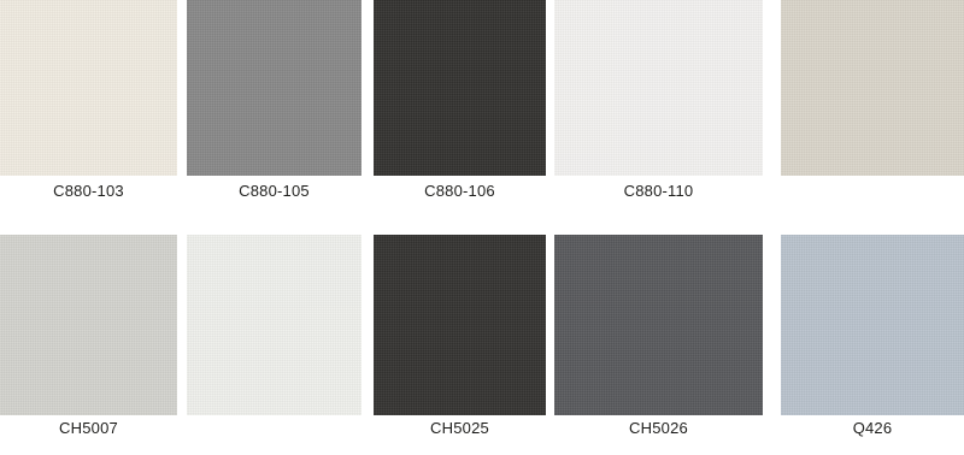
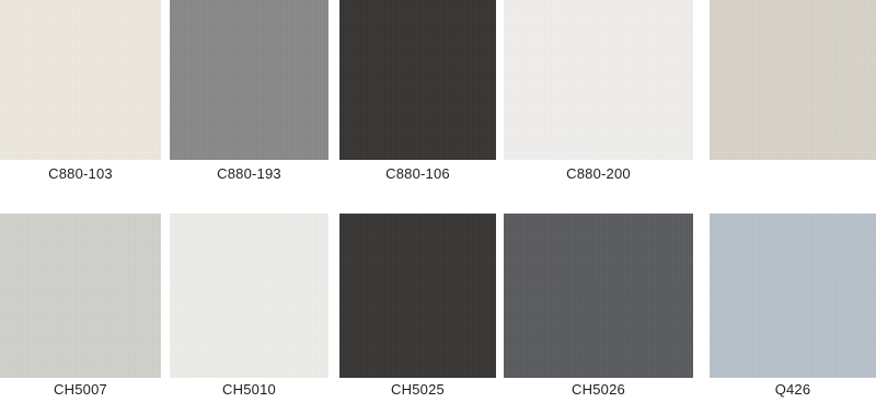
  C880-103
- C880-105
+ C880-193
  C880-106
- C880-110
+ C880-200
  CH5007
+ CH5010
  CH5025
  CH5026
  Q426
